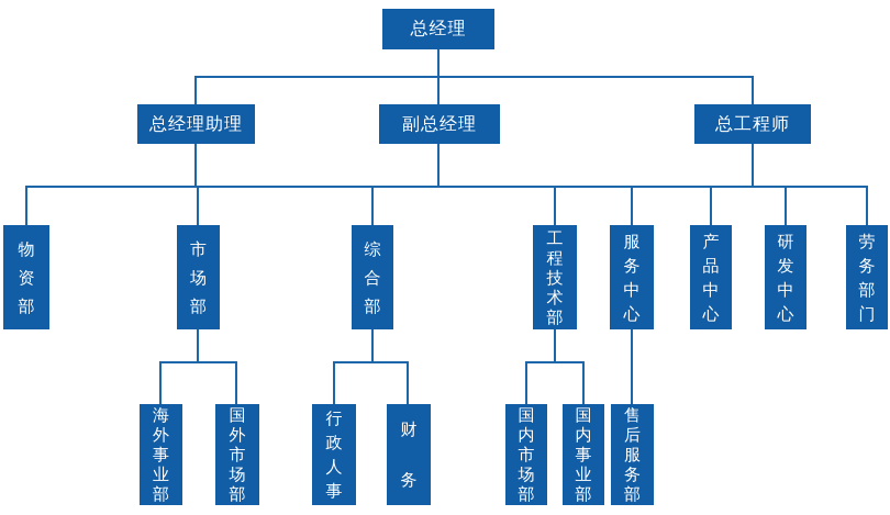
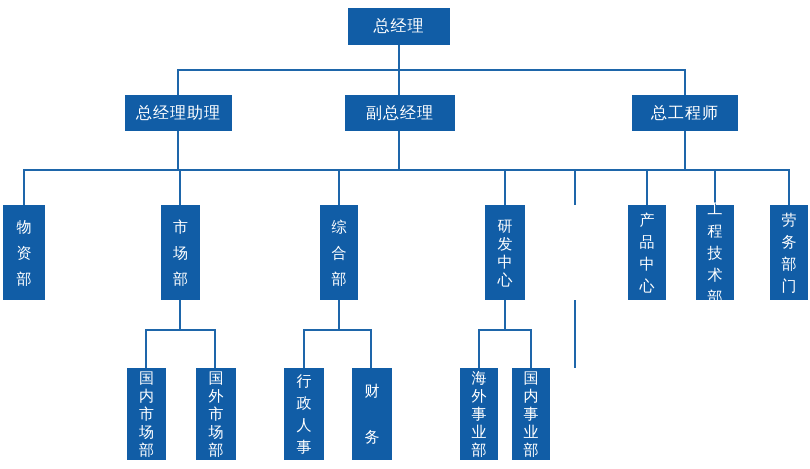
  总经理
  总经理助理
  副总经理
  总工程师
  物资部
  市场部
  综合部
- 工程技术部
+ 研发中心
- 服务中心
  产品中心
- 研发中心
+ 工程技术部
  劳务部门
- 海外事业部
+ 国内市场部
  国外市场部
  行政人事
  财务
- 国内市场部
+ 海外事业部
  国内事业部
- 售后服务部
